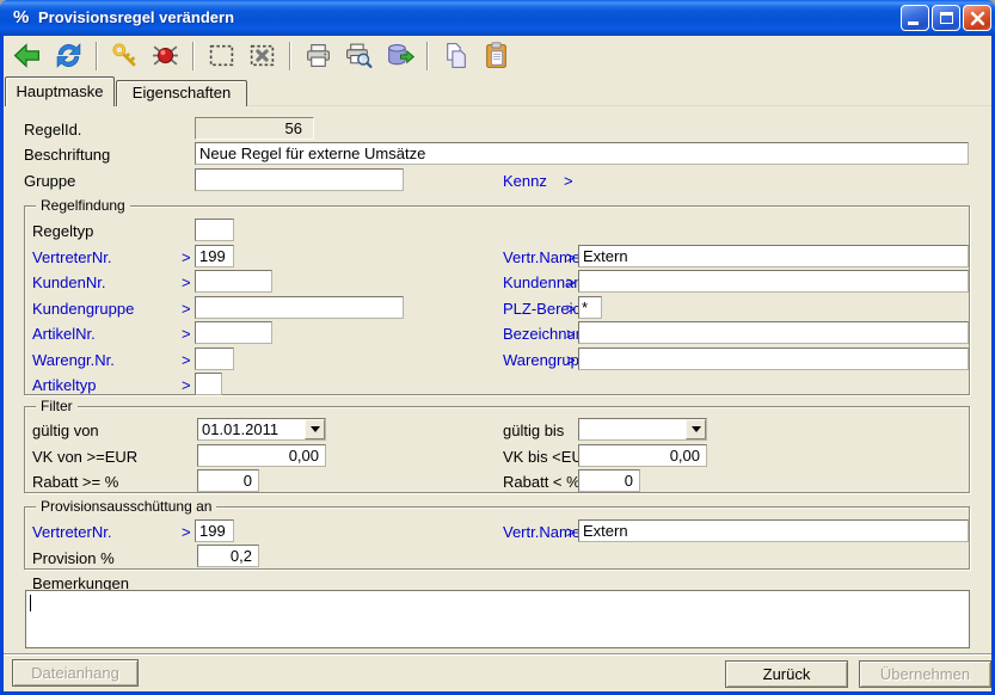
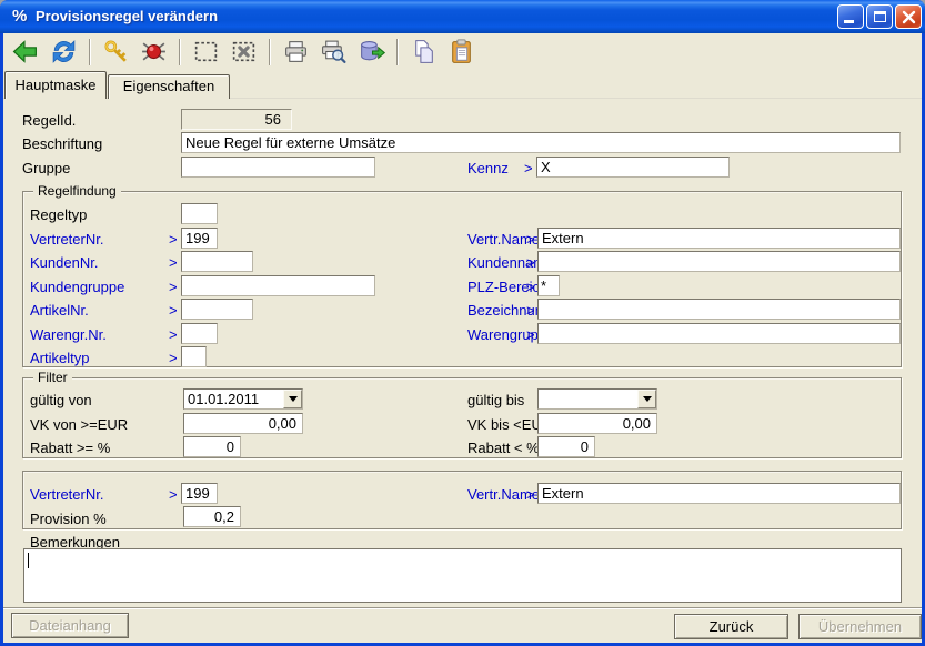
  %
  Provisionsregel verändern
  Hauptmaske
  Eigenschaften
  RegelId.
  56
  Beschriftung
  Neue Regel für externe Umsätze
  Gruppe
  Kennz
  >
+ X
  Regelfindung
  Regeltyp
  VertreterNr.
  >
  199
  Vertr.Name
  >
  Extern
  KundenNr.
  >
  Kundenna
  >
  Kundengruppe
  >
  PLZ-Bereic
  >
  *
  ArtikelNr.
  >
  Bezeichnu
  >
  Warengr.Nr.
  >
  Warengrup
  >
  Artikeltyp
  >
  Filter
  gültig von
  01.01.2011
  gültig bis
  VK von >=EUR
  0,00
  VK bis <E
  0,00
  Rabatt >= %
  0
  Rabatt < %
  0
- Provisionsausschüttung an
  VertreterNr.
  >
  199
  Vertr.Name
  >
  Extern
  Provision %
  0,2
  Bemerkungen
  Dateianhang
  Zurück
  Übernehmen
